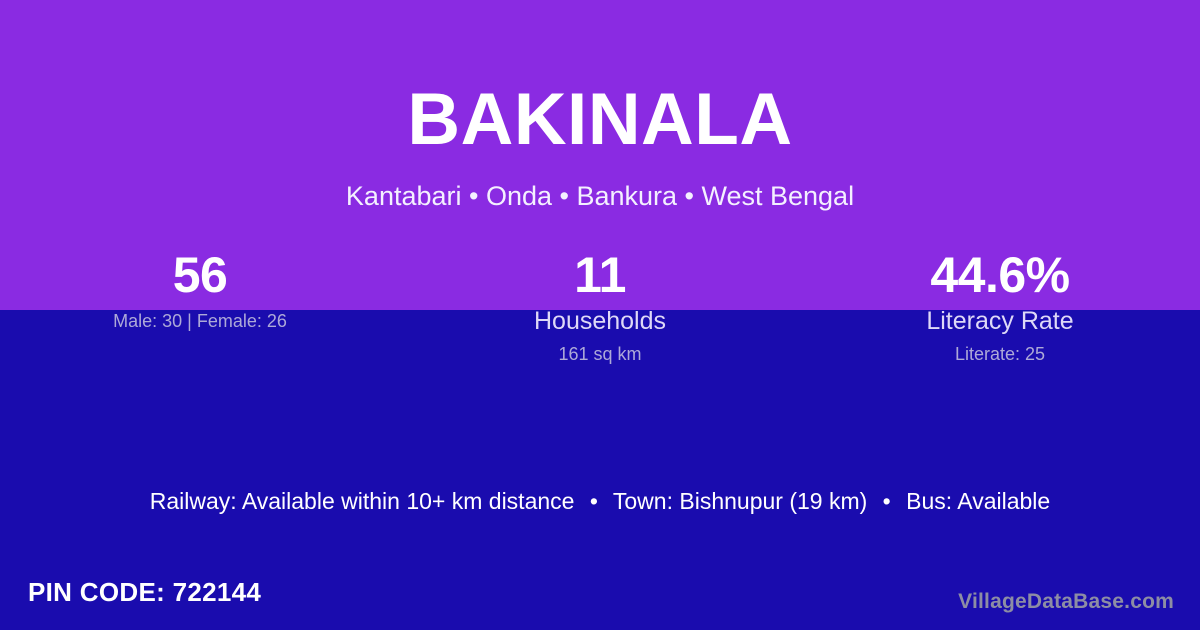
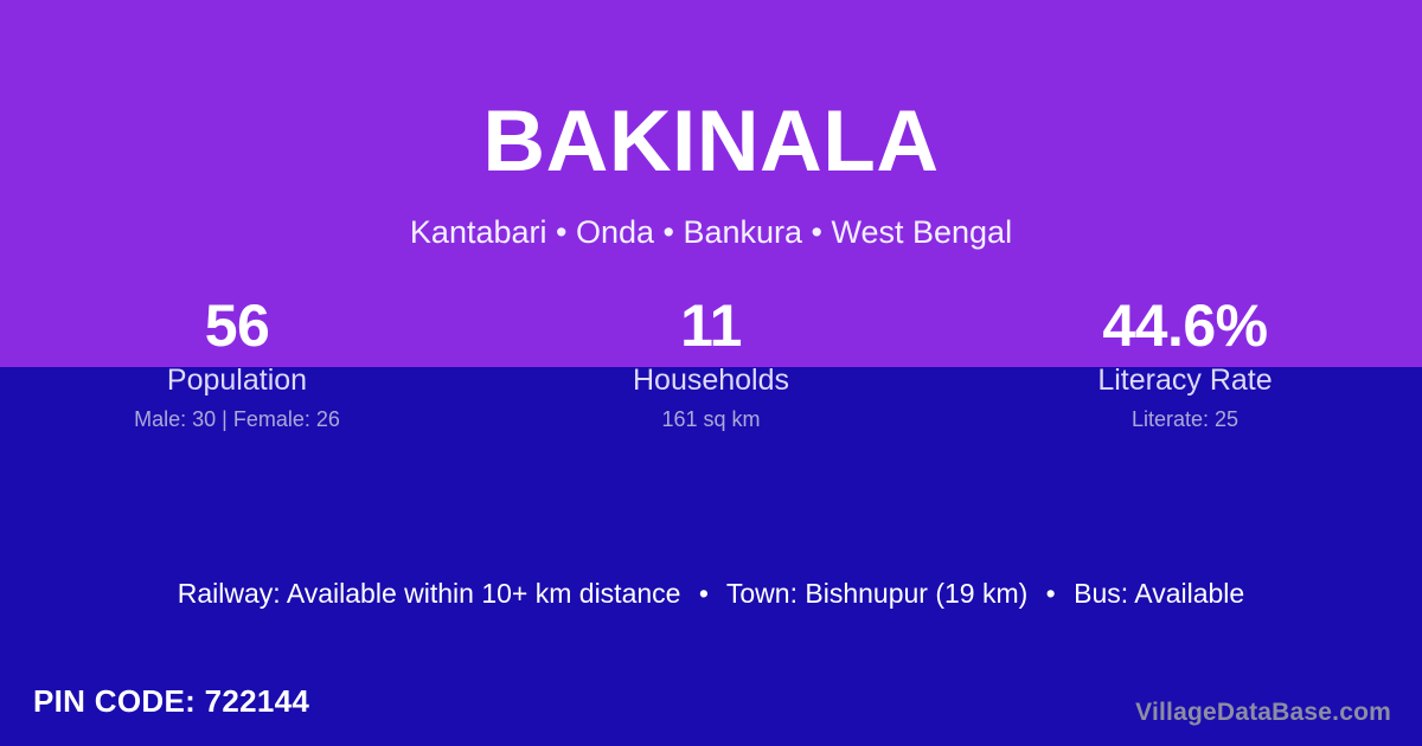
  BAKINALA
  Kantabari • Onda • Bankura • West Bengal
  56
+ Population
  Male: 30 | Female: 26
  11
  Households
  161 sq km
  44.6%
  Literacy Rate
  Literate: 25
  Railway: Available within 10+ km distance • Town: Bishnupur (19 km) • Bus: Available
  PIN CODE: 722144
  VillageDataBase.com
